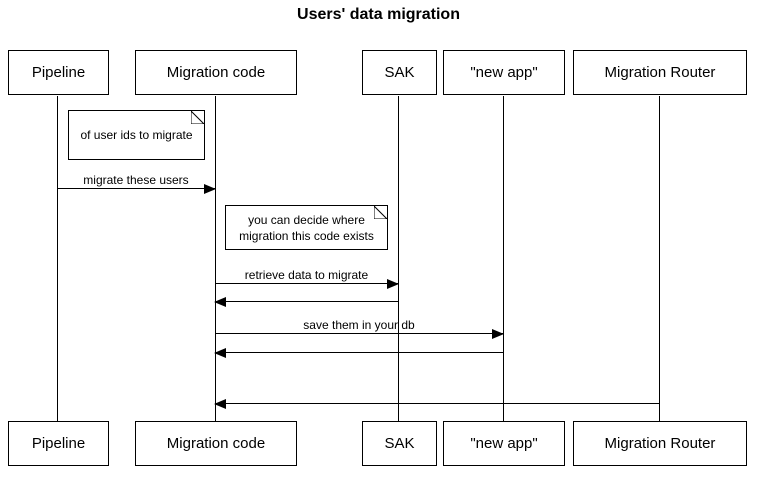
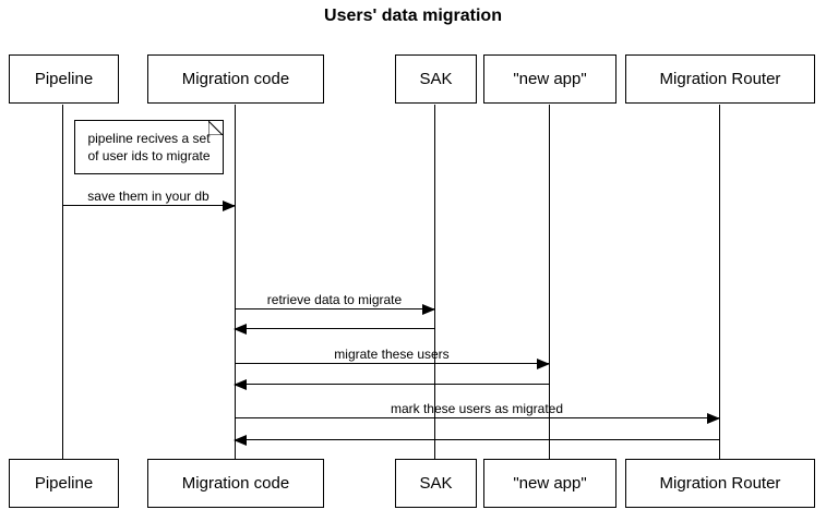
  Users' data migration
  Pipeline
  Migration code
  SAK
  "new app"
  Migration Router
  Pipeline
  Migration code
  SAK
  "new app"
  Migration Router
+ pipeline recives a set
  of user ids to migrate
- you can decide where
- migration this code exists
- migrate these users
+ save them in your db
  retrieve data to migrate
- save them in your db
+ migrate these users
+ mark these users as migrated
